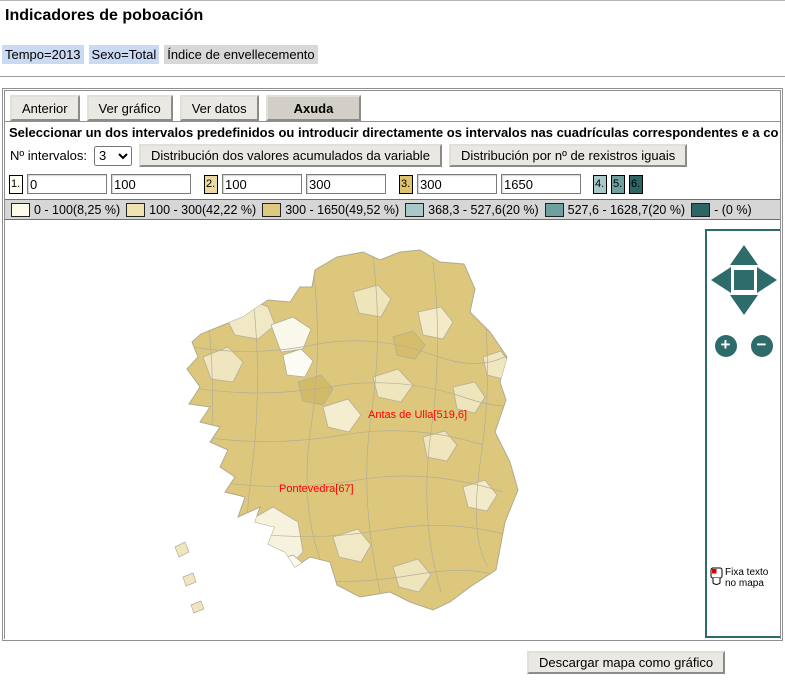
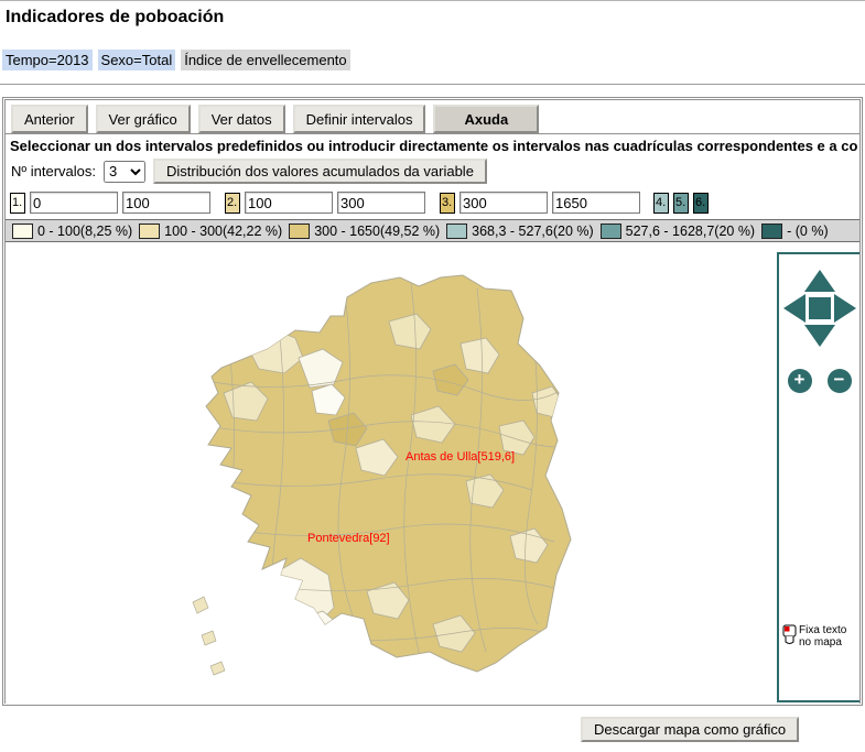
  Indicadores de poboación
  Tempo=2013
  Sexo=Total
  Índice de envellecemento
  Anterior
  Ver gráfico
  Ver datos
+ Definir intervalos
  Axuda
  Seleccionar un dos intervalos predefinidos ou introducir directamente os intervalos nas cuadrículas correspondentes e a co
  Nº intervalos:
  3
  Distribución dos valores acumulados da variable
- Distribución por nº de rexistros iguais
  1.
  0
  100
  2.
  100
  300
  3.
  300
  1650
  4.
  5.
  6.
  0 - 100(8,25 %)
  100 - 300(42,22 %)
  300 - 1650(49,52 %)
  368,3 - 527,6(20 %)
  527,6 - 1628,7(20 %)
  - (0 %)
  Antas de Ulla[519,6]
- Pontevedra[67]
+ Pontevedra[92]
  +
  −
  Fixa texto
  no mapa
  Descargar mapa como gráfico
